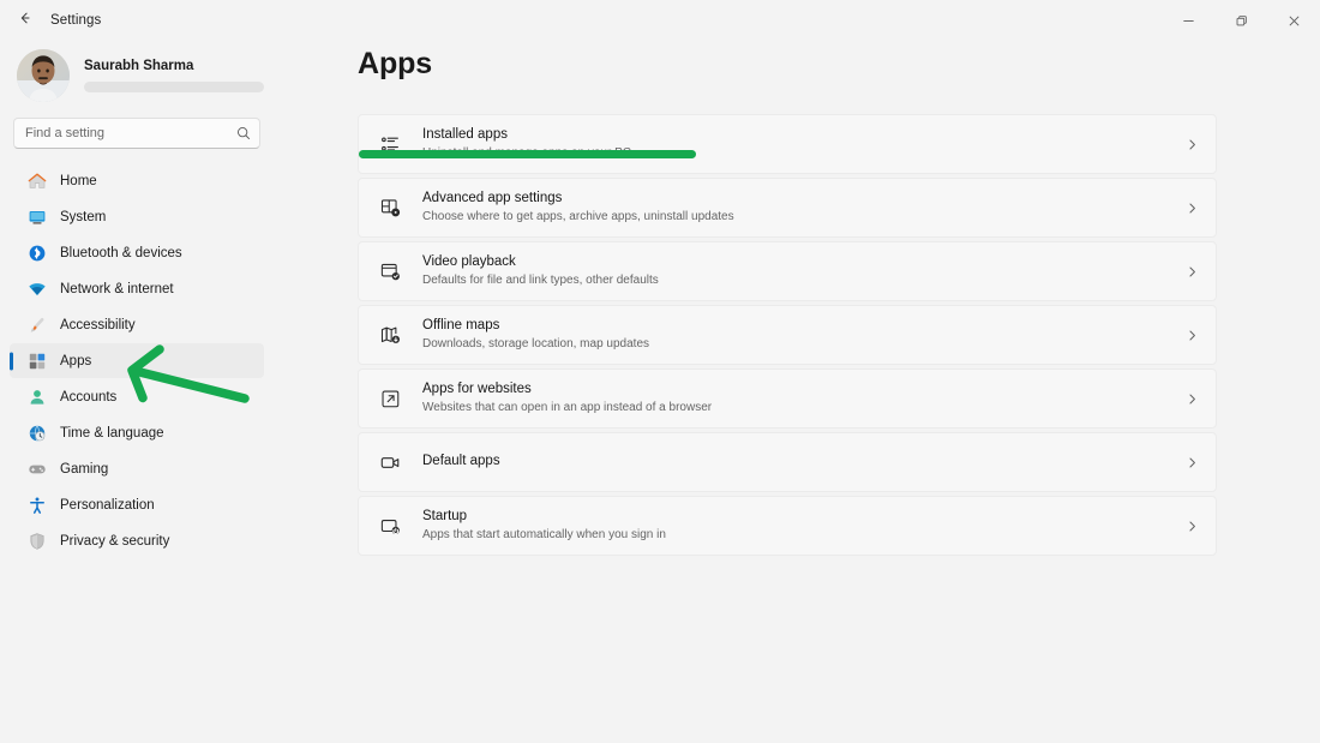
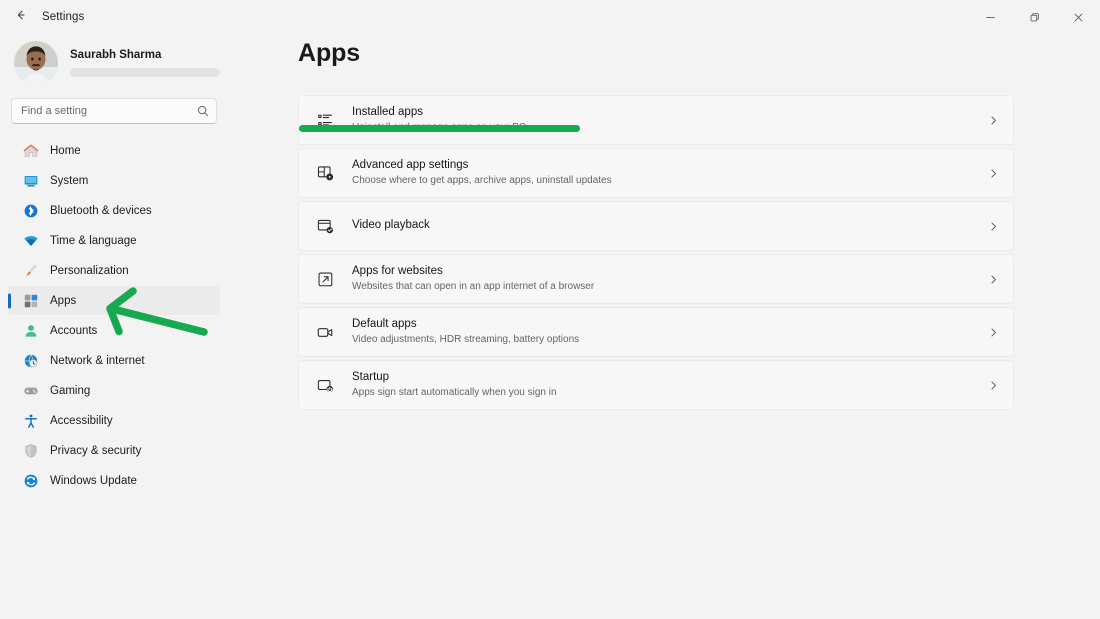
  Settings
  Saurabh Sharma
  Find a setting
  Home
  System
  Bluetooth & devices
- Network & internet
+ Time & language
- Accessibility
+ Personalization
  Apps
  Accounts
- Time & language
+ Network & internet
  Gaming
- Personalization
+ Accessibility
  Privacy & security
+ Windows Update
  Apps
  Installed apps
  Advanced app settings
  Choose where to get apps, archive apps, uninstall updates
  Video playback
- Defaults for file and link types, other defaults
- Offline maps
- Downloads, storage location, map updates
  Apps for websites
- Websites that can open in an app instead of a browser
+ Websites that can open in an app internet of a browser
  Default apps
+ Video adjustments, HDR streaming, battery options
  Startup
- Apps that start automatically when you sign in
+ Apps sign start automatically when you sign in
